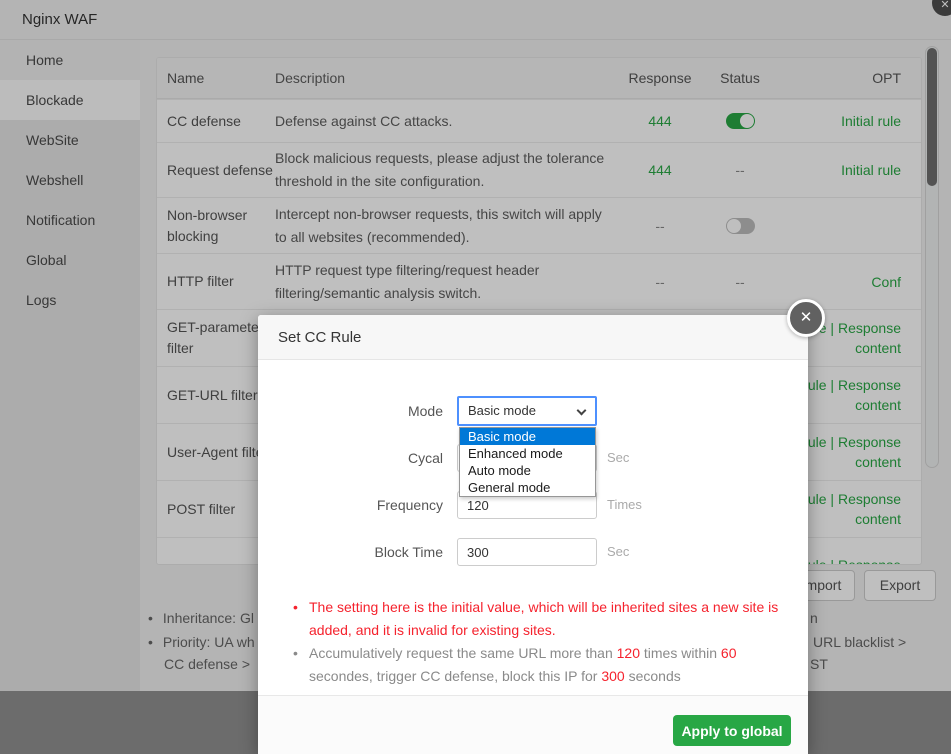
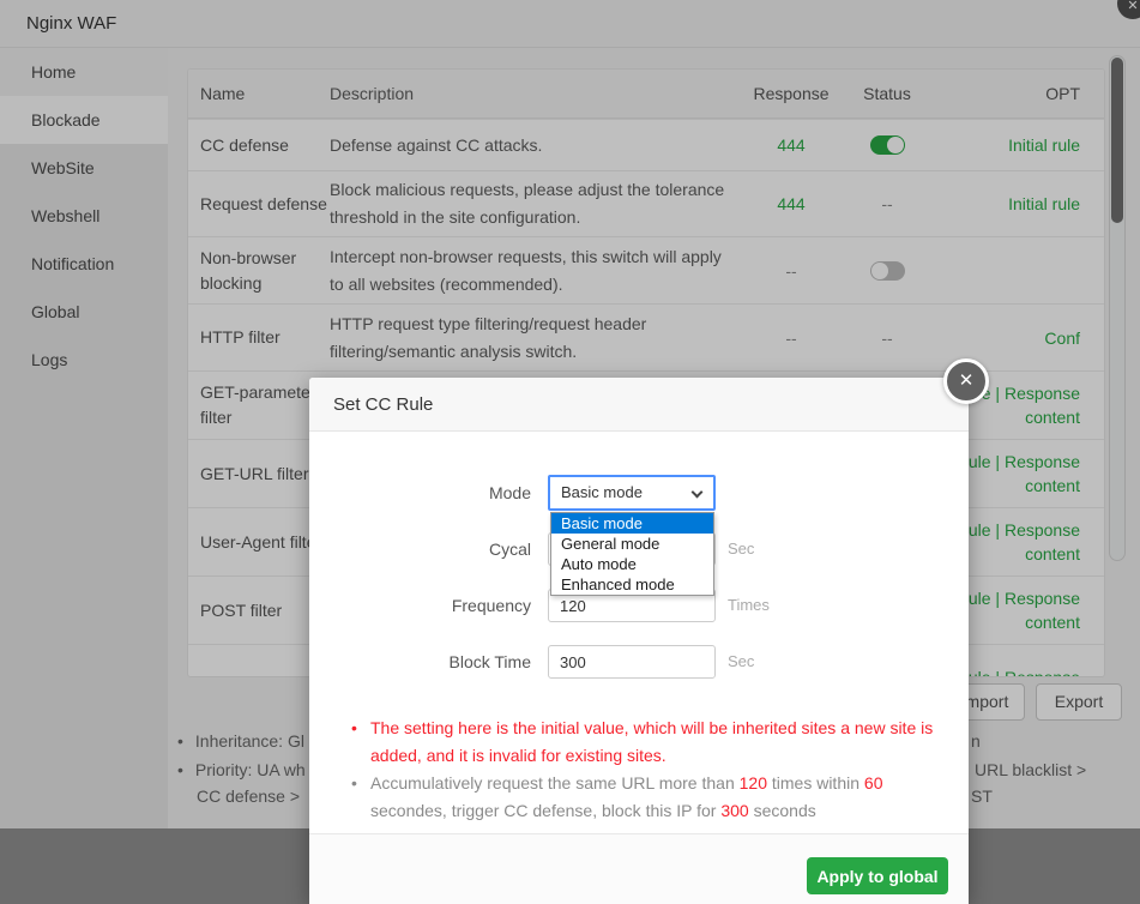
  Nginx WAF
  ✕
  Home
  Blockade
  WebSite
  Webshell
  Notification
  Global
  Logs
  Name
  Description
  Response
  Status
  OPT
  CC defense
  Defense against CC attacks.
  444
  Initial rule
  Request defense
  Block malicious requests, please adjust the tolerance threshold in the site configuration.
  444
  --
  Initial rule
  Non-browser blocking
  Intercept non-browser requests, this switch will apply to all websites (recommended).
  --
  HTTP filter
  HTTP request type filtering/request header filtering/semantic analysis switch.
  --
  --
  Conf
  GET-paramete filter
  e | Response content
  GET-URL filter
  ule | Response content
  User-Agent filt
  ule | Response content
  POST filter
  ule | Response content
  mport
  Export
  • Inheritance: Gl
  • Priority: UA wh
  CC defense >
  n
  URL blacklist >
  ST
  Set CC Rule
  Mode
  Basic mode
  Cycal
  Sec
  Frequency
  120
  Times
  Block Time
  300
  Sec
  Basic mode
- Enhanced mode
+ General mode
  Auto mode
- General mode
+ Enhanced mode
  The setting here is the initial value, which will be inherited sites a new site is added, and it is invalid for existing sites.
  Accumulatively request the same URL more than 120 times within 60 secondes, trigger CC defense, block this IP for 300 seconds
  Apply to global
  ✕
